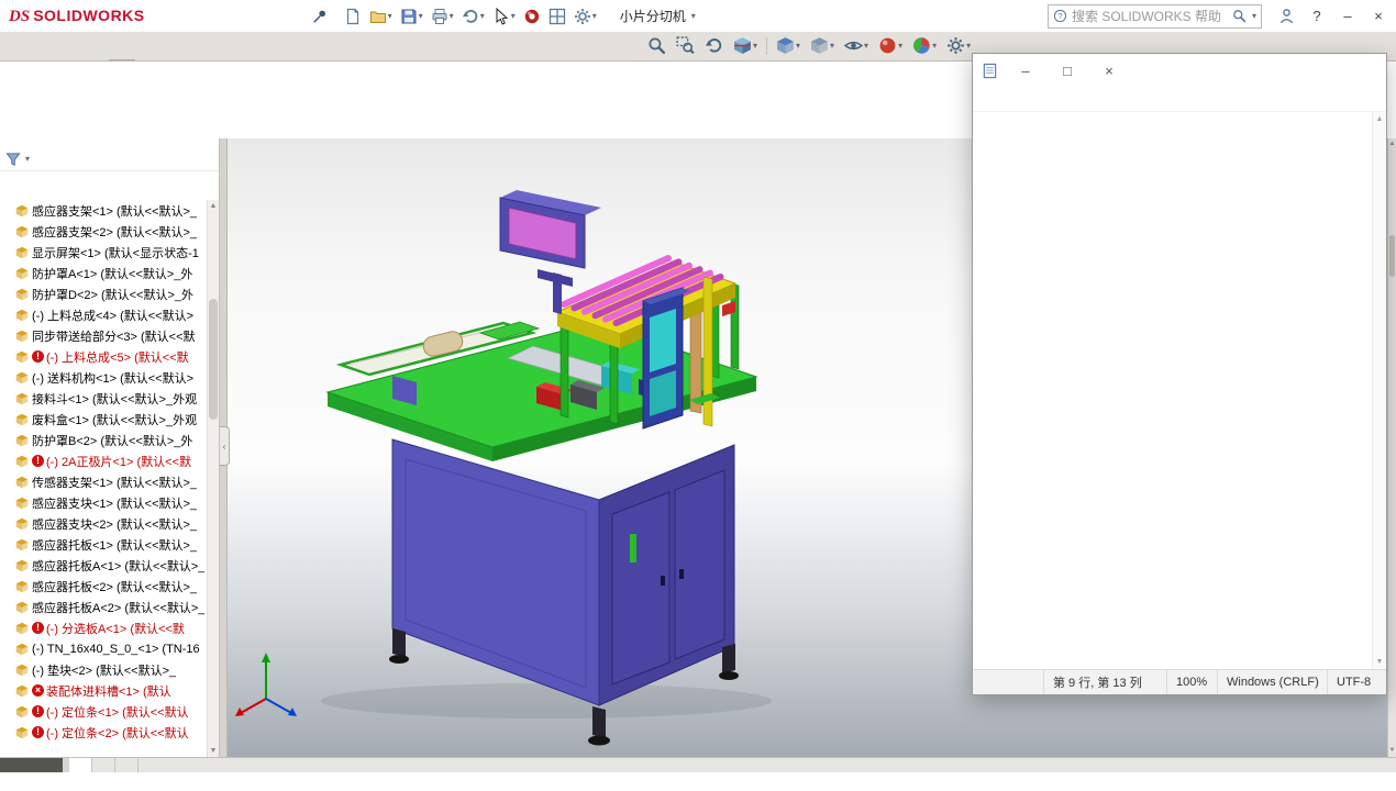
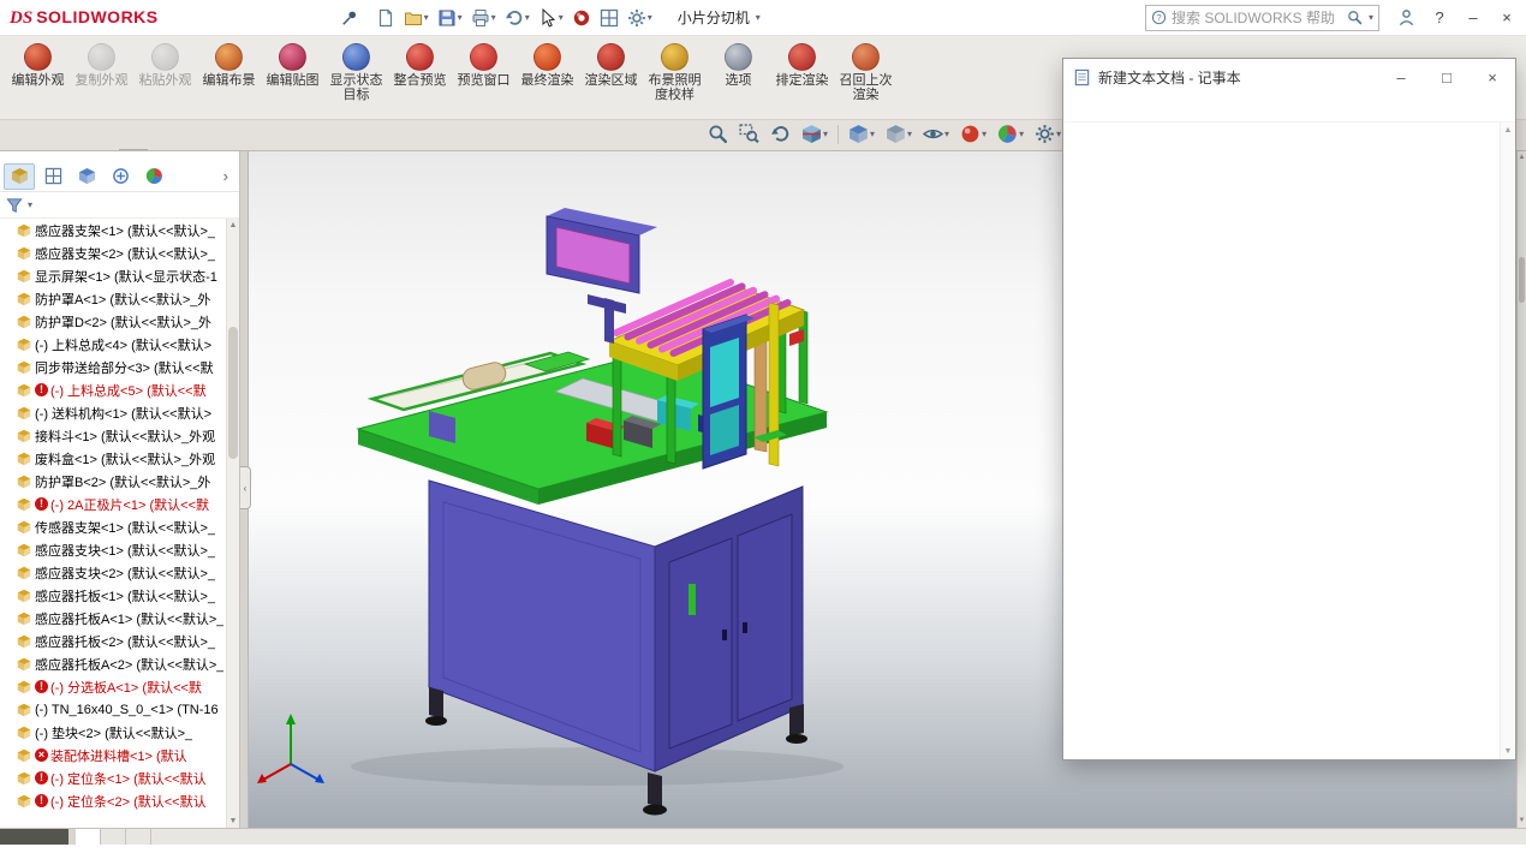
  DS
  SOLIDWORKS
  ▾
  ▾
  ▾
  ▾
  ▾
  ▾
  小片分切机
  ▾
  搜索 SOLIDWORKS 帮助
  ▾
  ?
  –
  ×
+ 编辑外观
+ 复制外观
+ 粘贴外观
+ 编辑布景
+ 编辑贴图
+ 显示状态目标
+ 整合预览
+ 预览窗口
+ 最终渲染
+ 渲染区域
+ 布景照明度校样
+ 选项
+ 排定渲染
+ 召回上次渲染
  ▾
  ▾
  ▾
  ▾
  ▾
  ▾
  ▾
+ ›
  ▾
  感应器支架<1> (默认<<默认>_
  感应器支架<2> (默认<<默认>_
  显示屏架<1> (默认<显示状态-1
  防护罩A<1> (默认<<默认>_外
  防护罩D<2> (默认<<默认>_外
  (-) 上料总成<4> (默认<<默认>
  同步带送给部分<3> (默认<<默
  !
  (-) 上料总成<5> (默认<<默
  (-) 送料机构<1> (默认<<默认>
  接料斗<1> (默认<<默认>_外观
  废料盒<1> (默认<<默认>_外观
  防护罩B<2> (默认<<默认>_外
  !
  (-) 2A正极片<1> (默认<<默
  传感器支架<1> (默认<<默认>_
  感应器支块<1> (默认<<默认>_
  感应器支块<2> (默认<<默认>_
  感应器托板<1> (默认<<默认>_
  感应器托板A<1> (默认<<默认>_
  感应器托板<2> (默认<<默认>_
  感应器托板A<2> (默认<<默认>_
  !
  (-) 分选板A<1> (默认<<默
  (-) TN_16x40_S_0_<1> (TN-16
  (-) 垫块<2> (默认<<默认>_
  ×
  装配体进料槽<1> (默认
  !
  (-) 定位条<1> (默认<<默认
  !
  (-) 定位条<2> (默认<<默认
  ‹
+ 新建文本文档 - 记事本
  –
  □
  ×
- 第 9 行, 第 13 列
- 100%
- Windows (CRLF)
- UTF-8
